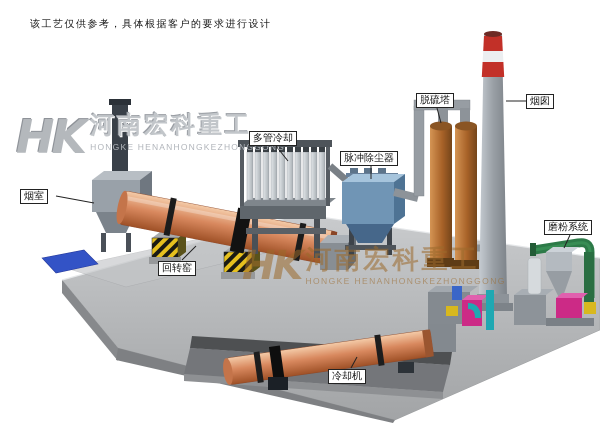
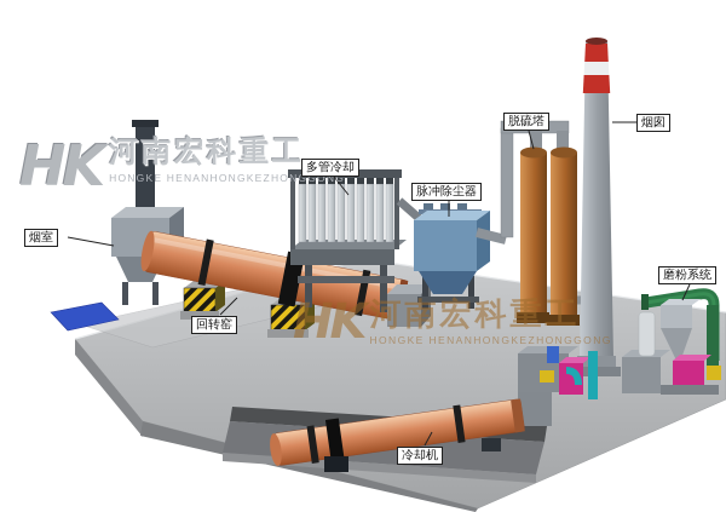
- 该工艺仅供参考，具体根据客户的要求进行设计
  HK
  河南宏科重工
  HONGKE HENANHONGKEZHONGGONG
  HK
  河南宏科重工
  HONGKE HENANHONGKEZHONGGONG
  烟室
  回转窑
  多管冷却
  脉冲除尘器
  脱硫塔
  烟囱
  磨粉系统
  冷却机
